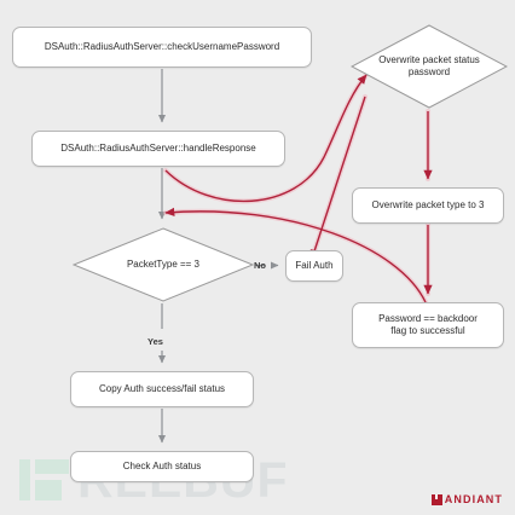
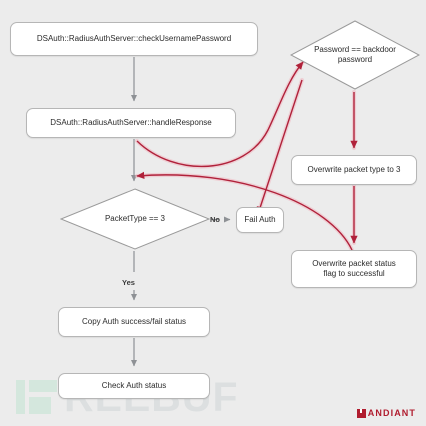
  ANDIANT
  DSAuth::RadiusAuthServer::checkUsernamePassword
  DSAuth::RadiusAuthServer::handleResponse
  PacketType == 3
  No
  Yes
  Fail Auth
  Copy Auth success/fail status
  Check Auth status
- Overwrite packet status
+ Password == backdoor
  password
  Overwrite packet type to 3
- Password == backdoor
+ Overwrite packet status
  flag to successful
